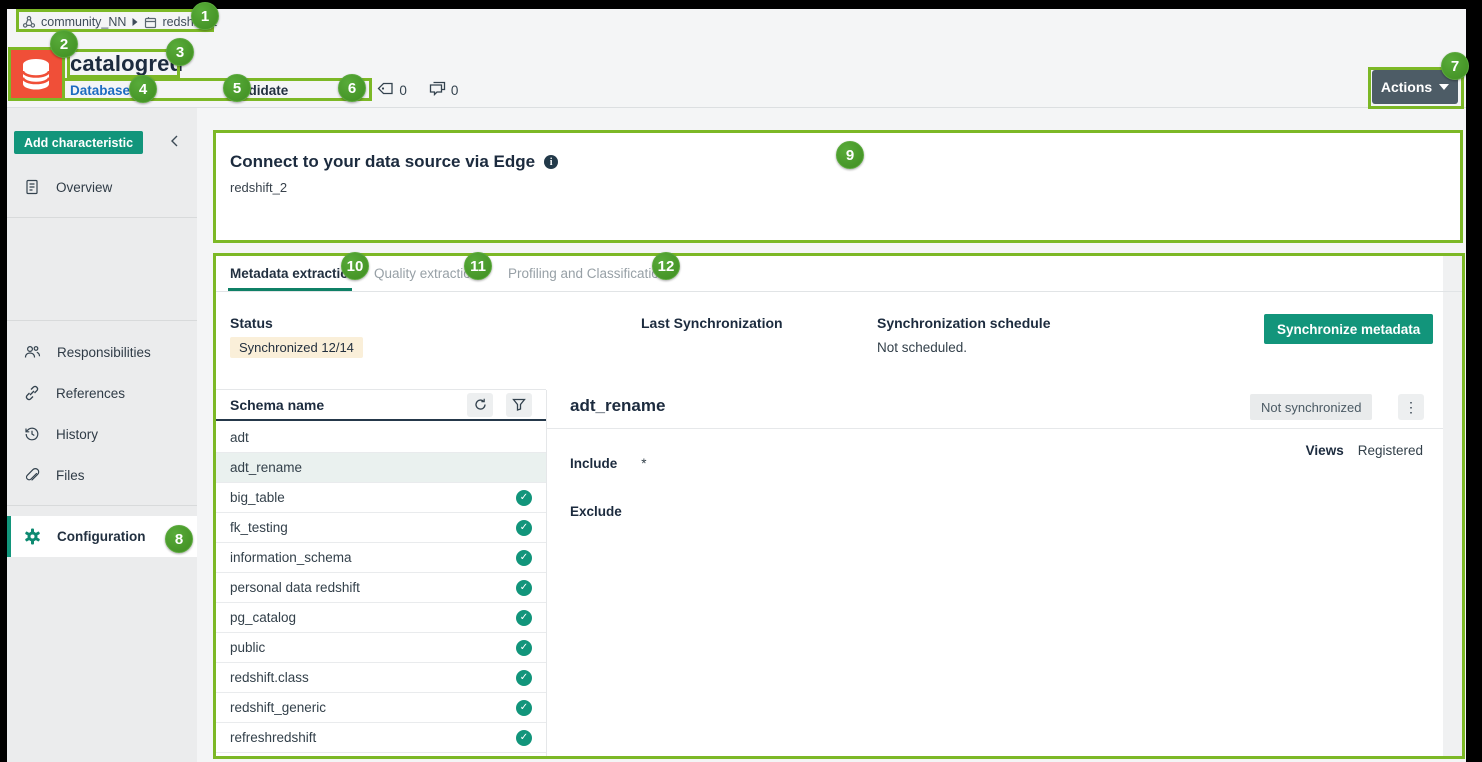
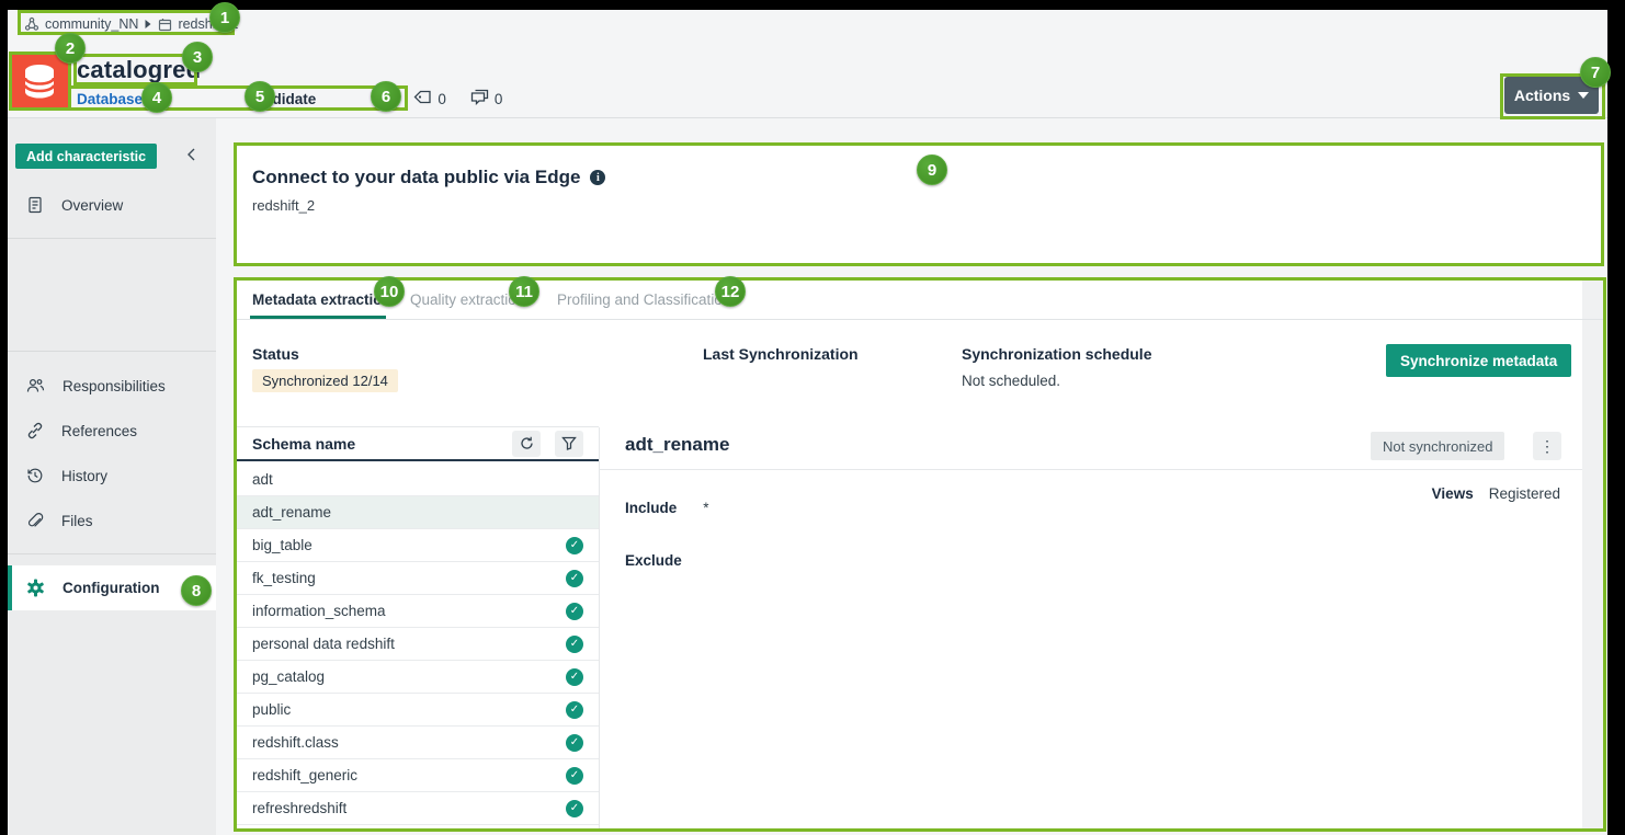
  community_NN
  catalogre
  Database
  0
  0
  Actions
  Add characteristic
  Overview
  Responsibilities
  References
  History
  Files
  Configuration
- Connect to your data source via Edge
+ Connect to your data public via Edge
  i
  redshift_2
  Metadata extracti
  Quality extracti
  Profiling and Classificati
  Status
  Synchronized 12/14
  Last Synchronization
  Synchronization schedule
  Not scheduled.
  Synchronize metadata
  Schema name
  adt
  adt_rename
  big_table
  ✓
  fk_testing
  ✓
  information_schema
  ✓
  personal data redshift
  ✓
  pg_catalog
  ✓
  public
  ✓
  redshift.class
  ✓
  redshift_generic
  ✓
  refreshredshift
  ✓
  adt_rename
  Not synchronized
  ⋮
  Views
  Registered
  Include
  *
  Exclude
  1
  2
  3
  4
  5
  6
  7
  8
  9
  10
  11
  12
